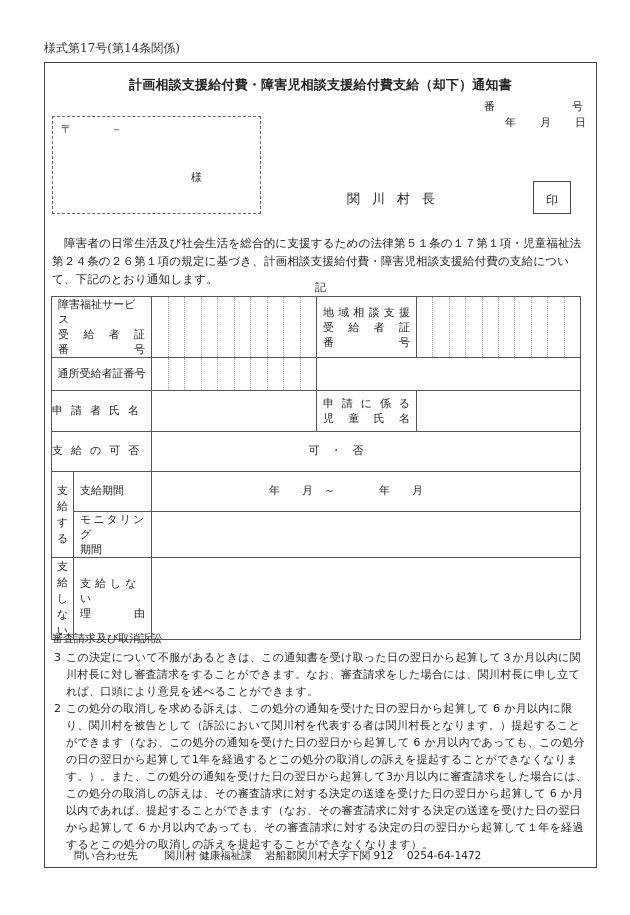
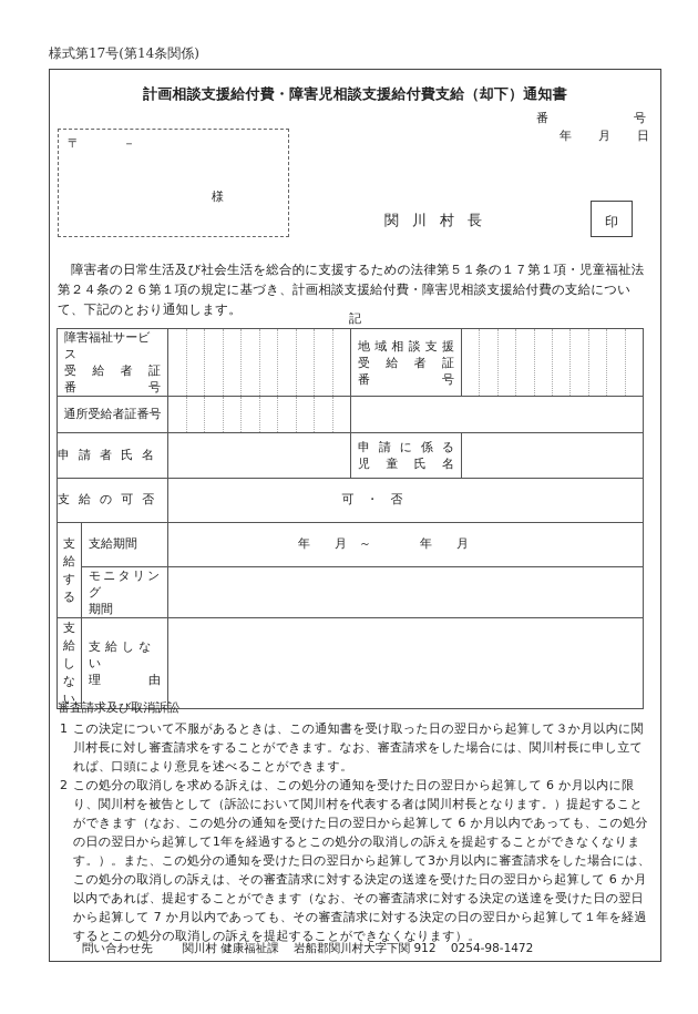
  様式第17号(第14条関係)
  計画相談支援給付費・障害児相談支援給付費支給（却下）通知書
  番
  号
  年
  月
  日
  〒
  －
  様
  関川村長
  印
  障害者の日常生活及び社会生活を総合的に支援するための法律第５１条の１７第１項・児童福祉法第２４条の２６第１項の規定に基づき、計画相談支援給付費・障害児相談支援給付費の支給について、下記のとおり通知します。
  記
  障害福祉サービス 受 給 者 証 番 号		地 域 相 談 支 援 受 給 者 証 番 号
  通所受給者証番号
  申請者氏名		申 請 に 係 る 児 童 氏 名
  支給の可否	可 ・ 否
  支給する	支給期間	年 月 ～ 年 月
  モニタリング 期間
  支給しない	支給しない 理 由
  審査請求及び取消訴訟
- 3
+ 1
  この決定について不服があるときは、この通知書を受け取った日の翌日から起算して３か月以内に関川村長に対し審査請求をすることができます。なお、審査請求をした場合には、関川村長に申し立てれば、口頭により意見を述べることができます。
  2
- この処分の取消しを求める訴えは、この処分の通知を受けた日の翌日から起算して 6 か月以内に限り、関川村を被告として（訴訟において関川村を代表する者は関川村長となります。）提起することができます（なお、この処分の通知を受けた日の翌日から起算して 6 か月以内であっても、この処分の日の翌日から起算して1年を経過するとこの処分の取消しの訴えを提起することができなくなります。）。また、この処分の通知を受けた日の翌日から起算して3か月以内に審査請求をした場合には、この処分の取消しの訴えは、その審査請求に対する決定の送達を受けた日の翌日から起算して 6 か月以内であれば、提起することができます（なお、その審査請求に対する決定の送達を受けた日の翌日から起算して 6 か月以内であっても、その審査請求に対する決定の日の翌日から起算して１年を経過するとこの処分の取消しの訴えを提起することができなくなります）。
+ この処分の取消しを求める訴えは、この処分の通知を受けた日の翌日から起算して 6 か月以内に限り、関川村を被告として（訴訟において関川村を代表する者は関川村長となります。）提起することができます（なお、この処分の通知を受けた日の翌日から起算して 6 か月以内であっても、この処分の日の翌日から起算して1年を経過するとこの処分の取消しの訴えを提起することができなくなります。）。また、この処分の通知を受けた日の翌日から起算して3か月以内に審査請求をした場合には、この処分の取消しの訴えは、その審査請求に対する決定の送達を受けた日の翌日から起算して 6 か月以内であれば、提起することができます（なお、その審査請求に対する決定の送達を受けた日の翌日から起算して 7 か月以内であっても、その審査請求に対する決定の日の翌日から起算して１年を経過するとこの処分の取消しの訴えを提起することができなくなります）。
- 問い合わせ先 関川村 健康福祉課 岩船郡関川村大字下関 912 0254-64-1472
+ 問い合わせ先 関川村 健康福祉課 岩船郡関川村大字下関 912 0254-98-1472
